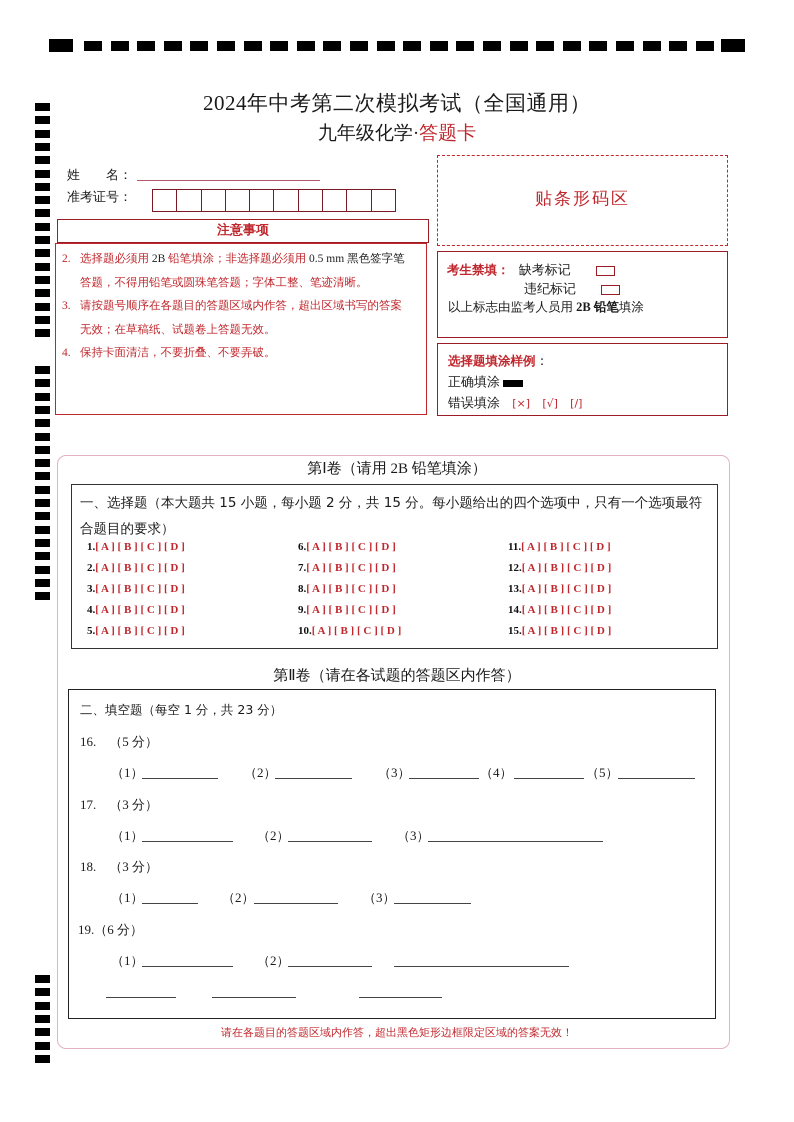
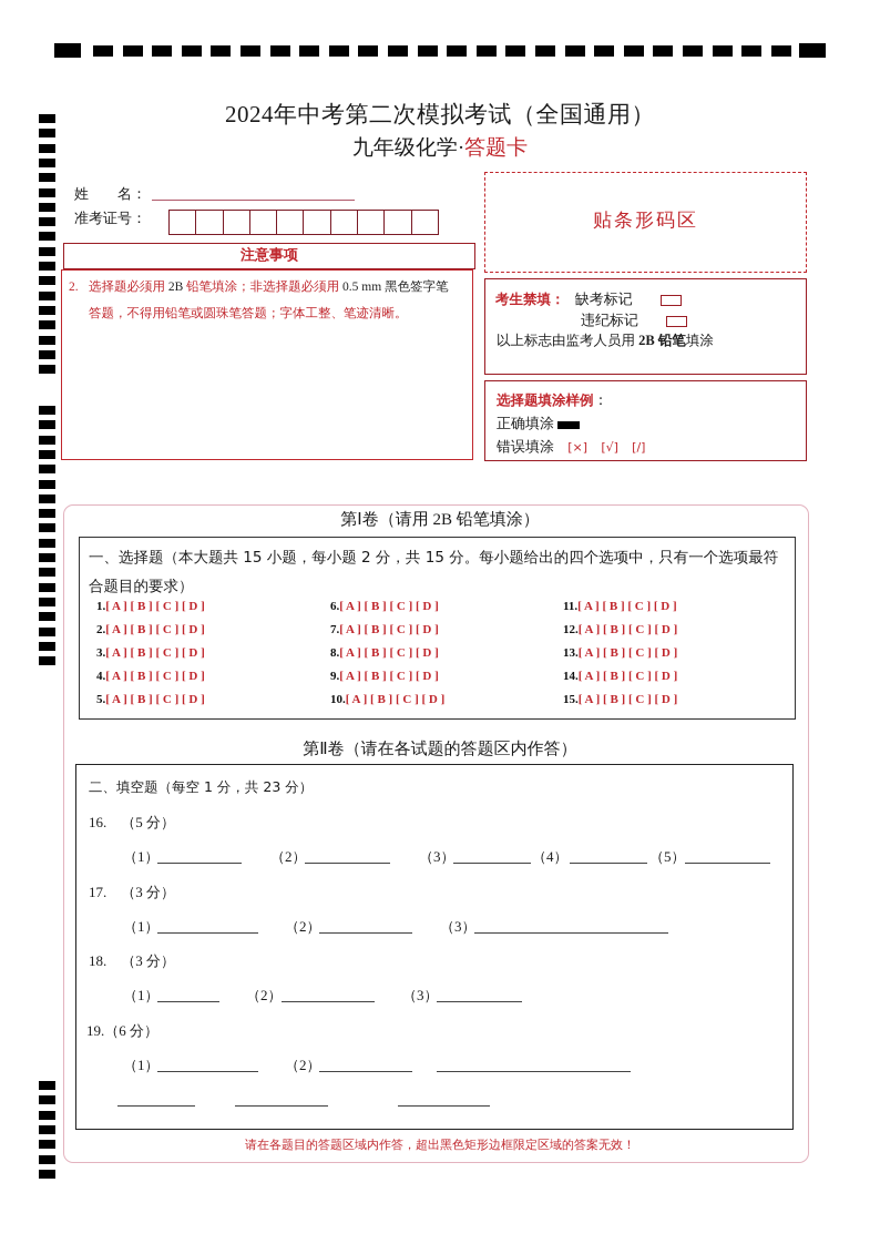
  2024年中考第二次模拟考试（全国通用）
  九年级化学·答题卡
  姓 名：
  准考证号：
  注意事项
  2. 选择题必须用 2B 铅笔填涂；非选择题必须用 0.5 mm 黑色签字笔
  答题，不得用铅笔或圆珠笔答题；字体工整、笔迹清晰。
- 3. 请按题号顺序在各题目的答题区域内作答，超出区域书写的答案
- 无效；在草稿纸、试题卷上答题无效。
- 4. 保持卡面清洁，不要折叠、不要弄破。
  贴条形码区
  考生禁填： 缺考标记
  违纪标记
  以上标志由监考人员用 2B 铅笔填涂
  选择题填涂样例：
  正确填涂
  错误填涂 [×] [√] [/]
  第Ⅰ卷（请用 2B 铅笔填涂）
  一、选择题（本大题共 15 小题，每小题 2 分，共 15 分。每小题给出的四个选项中，只有一个选项最符
  合题目的要求）
  1.[ A ] [ B ] [ C ] [ D ]
  2.[ A ] [ B ] [ C ] [ D ]
  3.[ A ] [ B ] [ C ] [ D ]
  4.[ A ] [ B ] [ C ] [ D ]
  5.[ A ] [ B ] [ C ] [ D ]
  6.[ A ] [ B ] [ C ] [ D ]
  7.[ A ] [ B ] [ C ] [ D ]
  8.[ A ] [ B ] [ C ] [ D ]
  9.[ A ] [ B ] [ C ] [ D ]
  10.[ A ] [ B ] [ C ] [ D ]
  11.[ A ] [ B ] [ C ] [ D ]
  12.[ A ] [ B ] [ C ] [ D ]
  13.[ A ] [ B ] [ C ] [ D ]
  14.[ A ] [ B ] [ C ] [ D ]
  15.[ A ] [ B ] [ C ] [ D ]
  第Ⅱ卷（请在各试题的答题区内作答）
  二、填空题（每空 1 分，共 23 分）
  16. （5 分）
  （1）
  （2）
  （3）
  （4）
  （5）
  17. （3 分）
  （1）
  （2）
  （3）
  18. （3 分）
  （1）
  （2）
  （3）
  19.（6 分）
  （1）
  （2）
  请在各题目的答题区域内作答，超出黑色矩形边框限定区域的答案无效！
